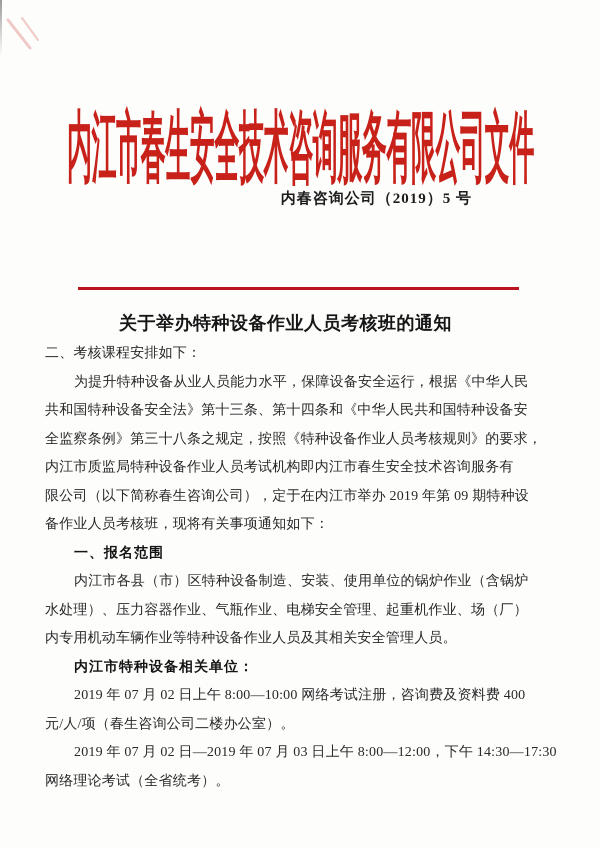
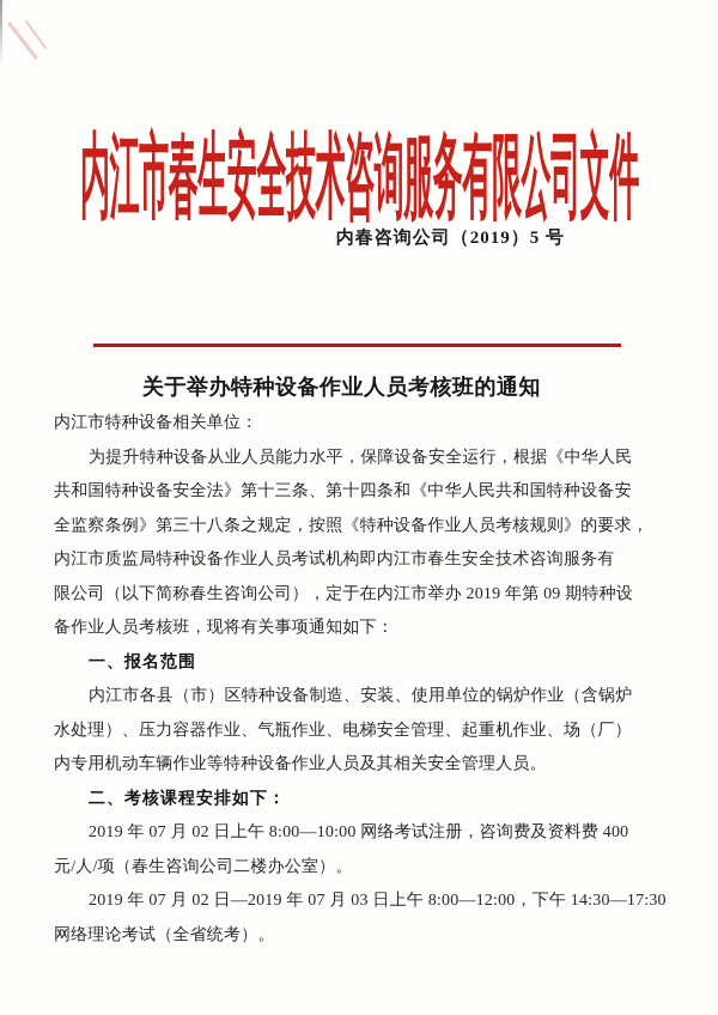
  内江市春生安全技术咨询服务有限公司文件
  内春咨询公司（2019）5 号
  关于举办特种设备作业人员考核班的通知
- 二、考核课程安排如下：
+ 内江市特种设备相关单位：
  为提升特种设备从业人员能力水平，保障设备安全运行，根据《中华人民
  共和国特种设备安全法》第十三条、第十四条和《中华人民共和国特种设备安
  全监察条例》第三十八条之规定，按照《特种设备作业人员考核规则》的要求，
  内江市质监局特种设备作业人员考试机构即内江市春生安全技术咨询服务有
  限公司（以下简称春生咨询公司），定于在内江市举办 2019 年第 09 期特种设
  备作业人员考核班，现将有关事项通知如下：
  一、报名范围
  内江市各县（市）区特种设备制造、安装、使用单位的锅炉作业（含锅炉
  水处理）、压力容器作业、气瓶作业、电梯安全管理、起重机作业、场（厂）
  内专用机动车辆作业等特种设备作业人员及其相关安全管理人员。
- 内江市特种设备相关单位：
+ 二、考核课程安排如下：
  2019 年 07 月 02 日上午 8:00—10:00 网络考试注册，咨询费及资料费 400
  元/人/项（春生咨询公司二楼办公室）。
  2019 年 07 月 02 日—2019 年 07 月 03 日上午 8:00—12:00，下午 14:30—17:30
  网络理论考试（全省统考）。
